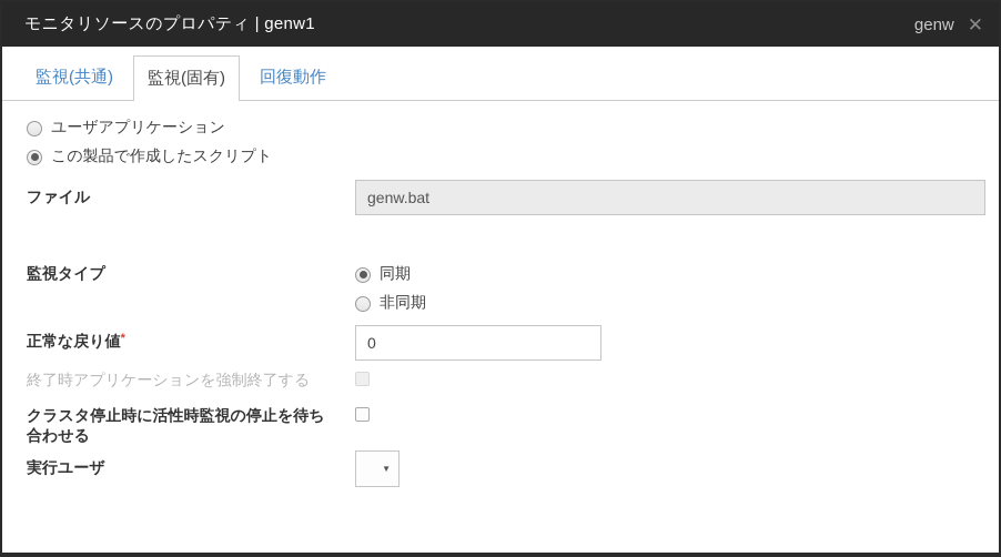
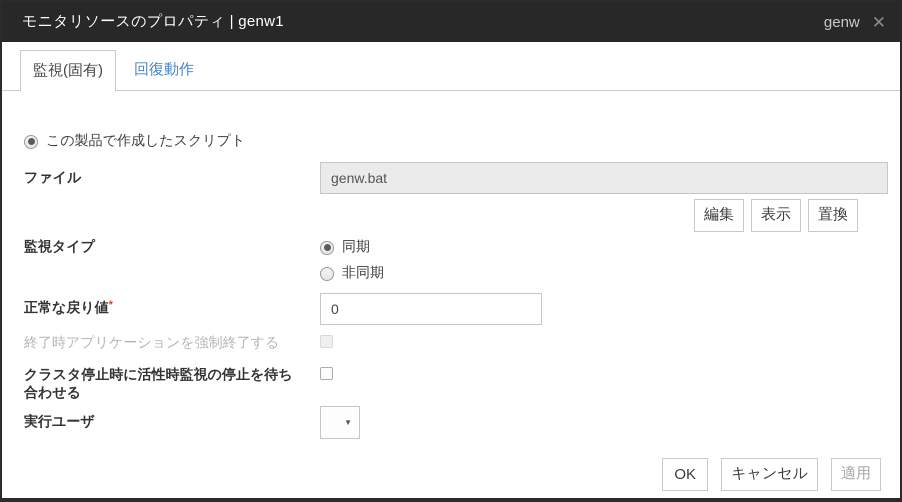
  モニタリソースのプロパティ | genw1
  genw
  ✕
- 監視(共通)
  監視(固有)
  回復動作
- ユーザアプリケーション
  この製品で作成したスクリプト
  ファイル
  genw.bat
+ 編集
+ 表示
+ 置換
  監視タイプ
  同期
  非同期
  正常な戻り値*
  0
  終了時アプリケーションを強制終了する
  クラスタ停止時に活性時監視の停止を待ち合わせる
  実行ユーザ
  ▼
+ OK
+ キャンセル
+ 適用
